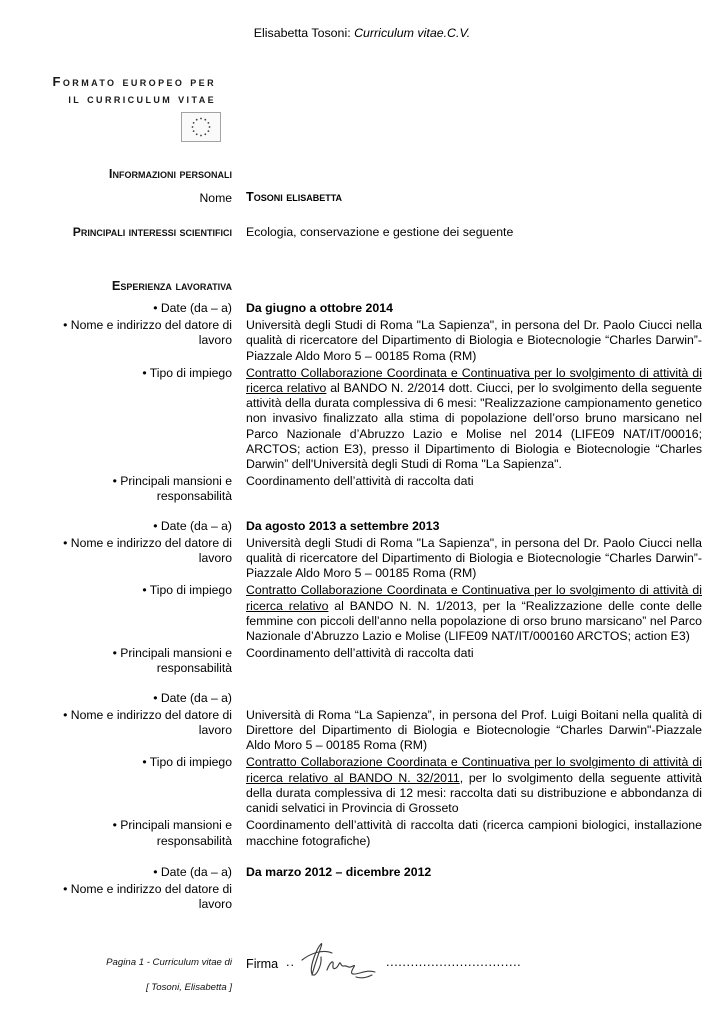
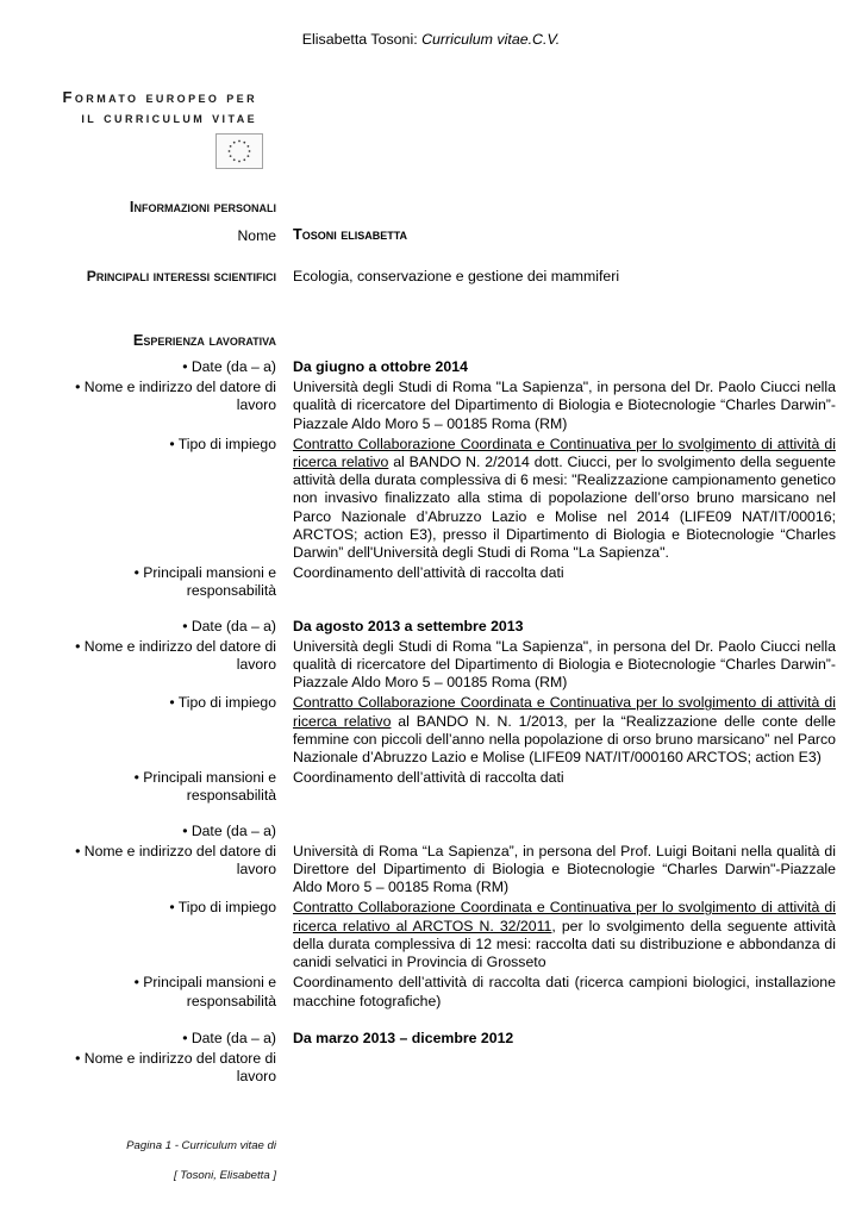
  Elisabetta Tosoni: Curriculum vitae.C.V.
  Formato europeo per
  il curriculum vitae
  Informazioni personali
  Nome
  Tosoni elisabetta
  Principali interessi scientifici
- Ecologia, conservazione e gestione dei seguente
+ Ecologia, conservazione e gestione dei mammiferi
  Esperienza lavorativa
  • Date (da – a)
  Da giugno a ottobre 2014
  • Nome e indirizzo del datore di
  lavoro
  Università degli Studi di Roma "La Sapienza", in persona del Dr. Paolo Ciucci nella qualità di ricercatore del Dipartimento di Biologia e Biotecnologie “Charles Darwin”- Piazzale Aldo Moro 5 – 00185 Roma (RM)
  • Tipo di impiego
  Contratto Collaborazione Coordinata e Continuativa per lo svolgimento di attività di ricerca relativo al BANDO N. 2/2014 dott. Ciucci, per lo svolgimento della seguente attività della durata complessiva di 6 mesi: "Realizzazione campionamento genetico non invasivo finalizzato alla stima di popolazione dell’orso bruno marsicano nel Parco Nazionale d’Abruzzo Lazio e Molise nel 2014 (LIFE09 NAT/IT/00016; ARCTOS; action E3), presso il Dipartimento di Biologia e Biotecnologie “Charles Darwin” dell'Università degli Studi di Roma "La Sapienza".
  • Principali mansioni e
  responsabilità
  Coordinamento dell’attività di raccolta dati
  • Date (da – a)
  Da agosto 2013 a settembre 2013
  • Nome e indirizzo del datore di
  lavoro
  Università degli Studi di Roma "La Sapienza", in persona del Dr. Paolo Ciucci nella qualità di ricercatore del Dipartimento di Biologia e Biotecnologie “Charles Darwin”- Piazzale Aldo Moro 5 – 00185 Roma (RM)
  • Tipo di impiego
  Contratto Collaborazione Coordinata e Continuativa per lo svolgimento di attività di ricerca relativo al BANDO N. N. 1/2013, per la “Realizzazione delle conte delle femmine con piccoli dell’anno nella popolazione di orso bruno marsicano” nel Parco Nazionale d’Abruzzo Lazio e Molise (LIFE09 NAT/IT/000160 ARCTOS; action E3)
  • Principali mansioni e
  responsabilità
  Coordinamento dell’attività di raccolta dati
  • Date (da – a)
  • Nome e indirizzo del datore di
  lavoro
  Università di Roma “La Sapienza”, in persona del Prof. Luigi Boitani nella qualità di Direttore del Dipartimento di Biologia e Biotecnologie “Charles Darwin"-Piazzale Aldo Moro 5 – 00185 Roma (RM)
  • Tipo di impiego
- Contratto Collaborazione Coordinata e Continuativa per lo svolgimento di attività di ricerca relativo al BANDO N. 32/2011, per lo svolgimento della seguente attività della durata complessiva di 12 mesi: raccolta dati su distribuzione e abbondanza di canidi selvatici in Provincia di Grosseto
+ Contratto Collaborazione Coordinata e Continuativa per lo svolgimento di attività di ricerca relativo al ARCTOS N. 32/2011, per lo svolgimento della seguente attività della durata complessiva di 12 mesi: raccolta dati su distribuzione e abbondanza di canidi selvatici in Provincia di Grosseto
  • Principali mansioni e
  responsabilità
  Coordinamento dell’attività di raccolta dati (ricerca campioni biologici, installazione macchine fotografiche)
  • Date (da – a)
- Da marzo 2012 – dicembre 2012
+ Da marzo 2013 – dicembre 2012
  • Nome e indirizzo del datore di
  lavoro
  Pagina 1 - Curriculum vitae di
  [ Tosoni, Elisabetta ]
- Firma
- ..
- .................................
